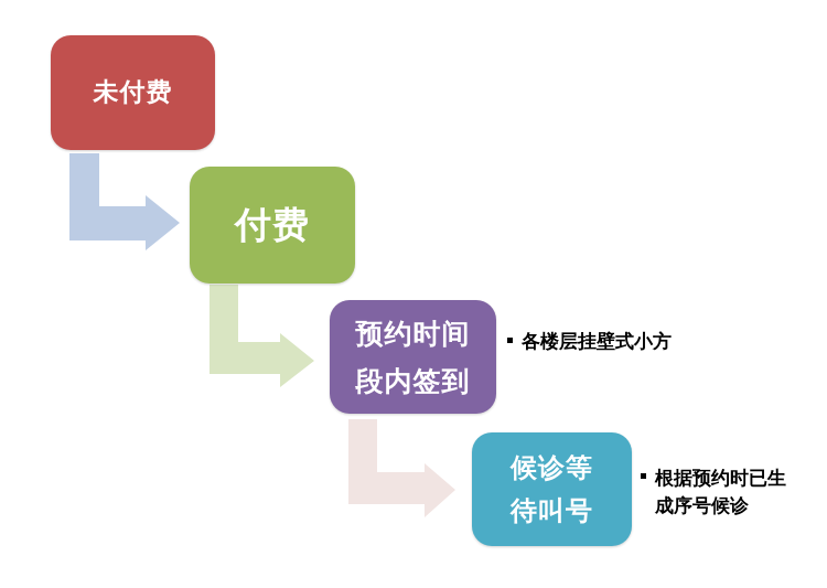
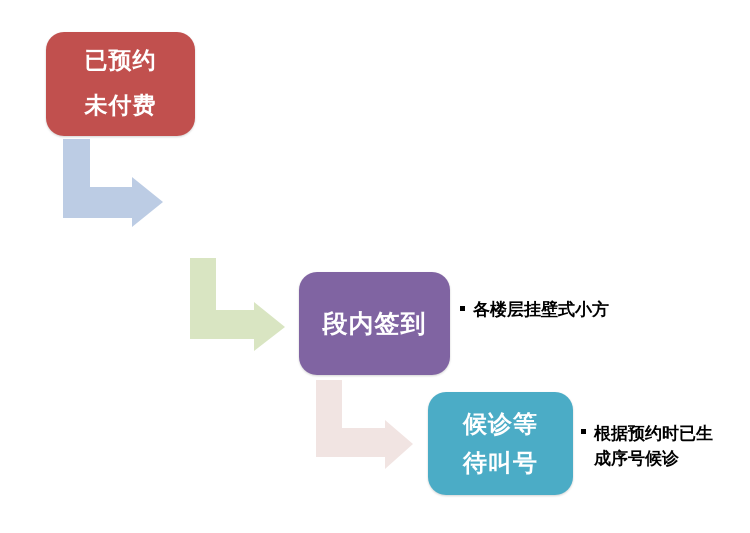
+ 已预约
  未付费
- 付费
- 预约时间
  段内签到
  候诊等
  待叫号
  各楼层挂壁式小方
  根据预约时已生
  成序号候诊
